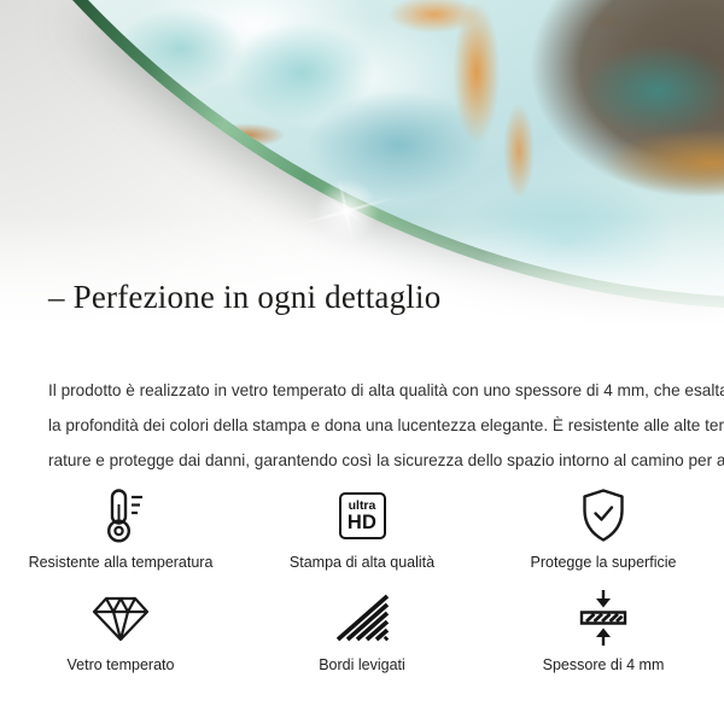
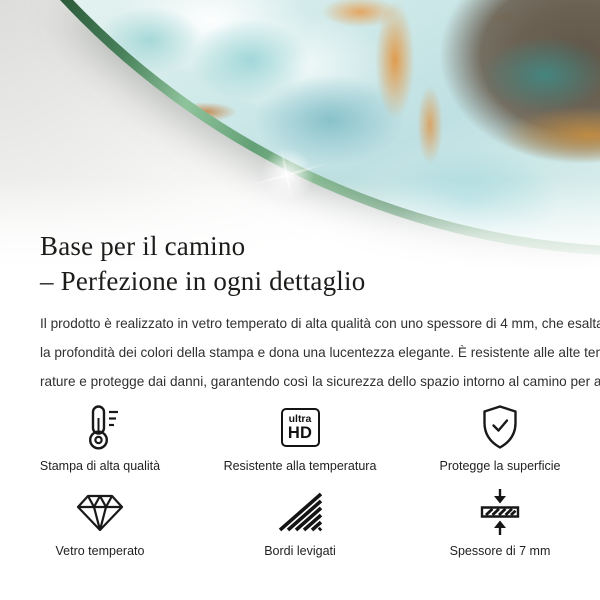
+ Base per il camino
  – Perfezione in ogni dettaglio
  Il prodotto è realizzato in vetro temperato di alta qualità con uno spessore di 4 mm, che esalt
  la profondità dei colori della stampa e dona una lucentezza elegante. È resistente alle alte te
  rature e protegge dai danni, garantendo così la sicurezza dello spazio intorno al camino per a
- Resistente alla temperatura
+ Stampa di alta qualità
  ultra
  HD
- Stampa di alta qualità
+ Resistente alla temperatura
  Protegge la superficie
  Vetro temperato
  Bordi levigati
- Spessore di 4 mm
+ Spessore di 7 mm
